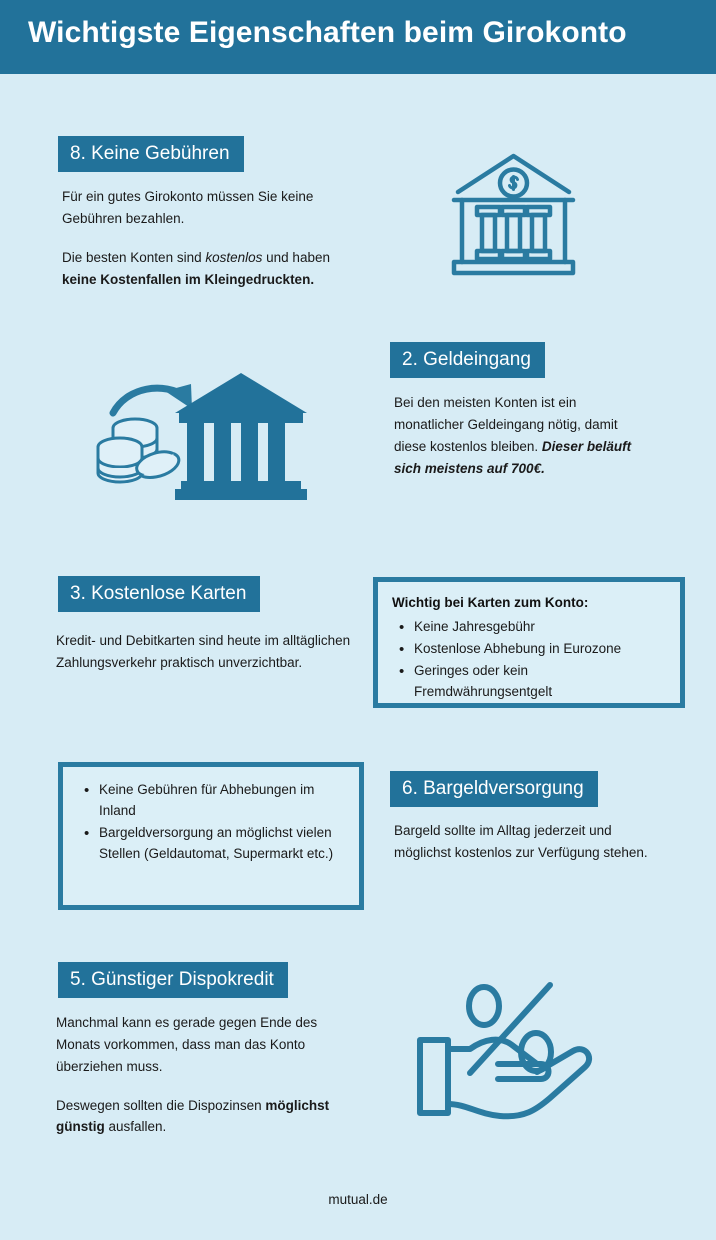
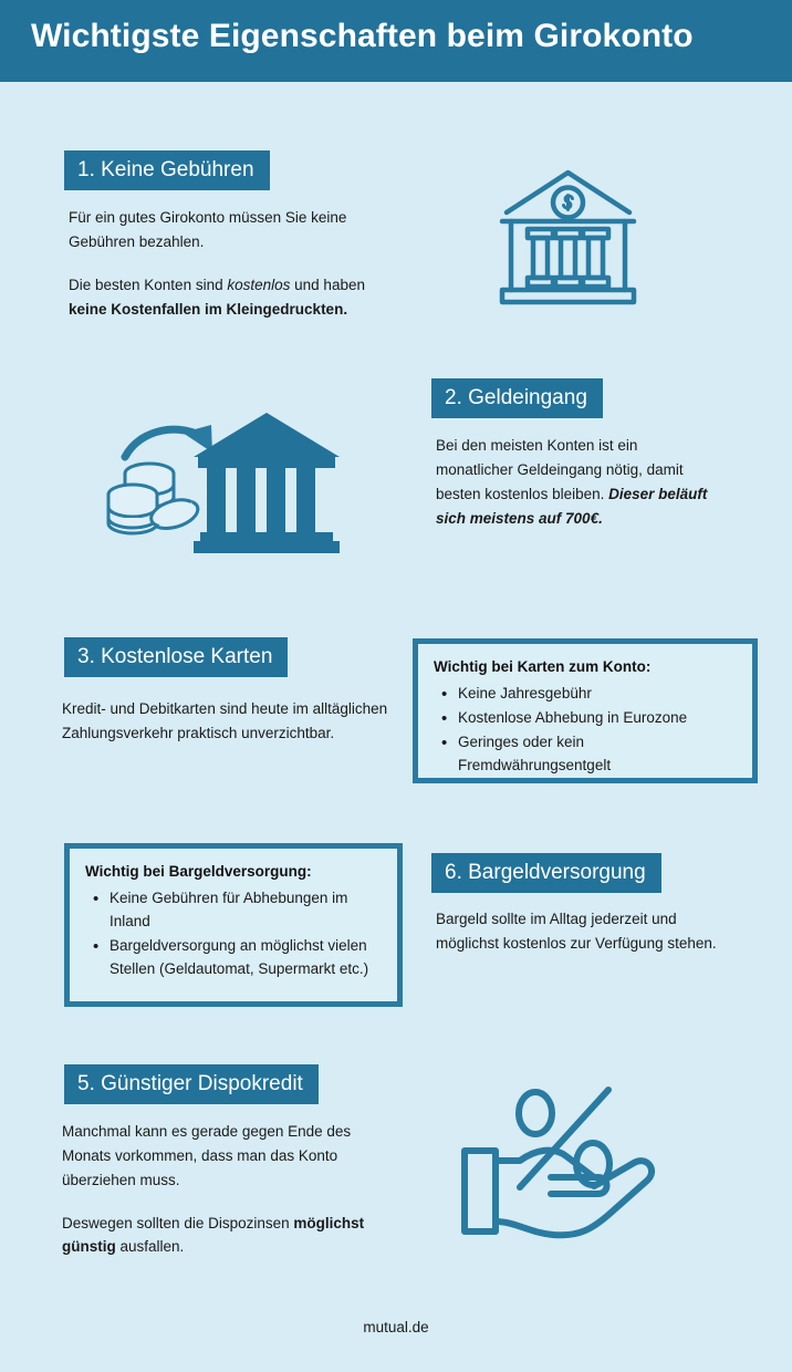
  Wichtigste Eigenschaften beim Girokonto
- 8. Keine Gebühren
+ 1. Keine Gebühren
  Für ein gutes Girokonto müssen Sie keine Gebühren bezahlen.
  Die besten Konten sind kostenlos und haben keine Kostenfallen im Kleingedruckten.
  2. Geldeingang
- Bei den meisten Konten ist ein monatlicher Geldeingang nötig, damit diese kostenlos bleiben. Dieser beläuft sich meistens auf 700€.
+ Bei den meisten Konten ist ein monatlicher Geldeingang nötig, damit besten kostenlos bleiben. Dieser beläuft sich meistens auf 700€.
  3. Kostenlose Karten
  Kredit- und Debitkarten sind heute im alltäglichen Zahlungsverkehr praktisch unverzichtbar.
  Wichtig bei Karten zum Konto:
  Keine Jahresgebühr
  Kostenlose Abhebung in Eurozone
  Geringes oder kein Fremdwährungsentgelt
  6. Bargeldversorgung
  Bargeld sollte im Alltag jederzeit und möglichst kostenlos zur Verfügung stehen.
+ Wichtig bei Bargeldversorgung:
  Keine Gebühren für Abhebungen im Inland
  Bargeldversorgung an möglichst vielen Stellen (Geldautomat, Supermarkt etc.)
  5. Günstiger Dispokredit
  Manchmal kann es gerade gegen Ende des Monats vorkommen, dass man das Konto überziehen muss.
  Deswegen sollten die Dispozinsen möglichst günstig ausfallen.
  mutual.de
